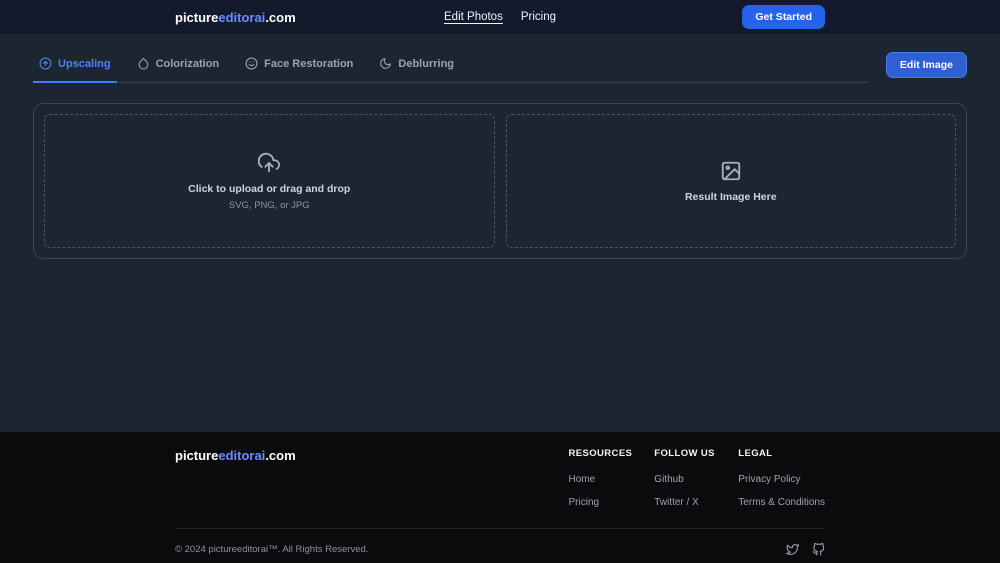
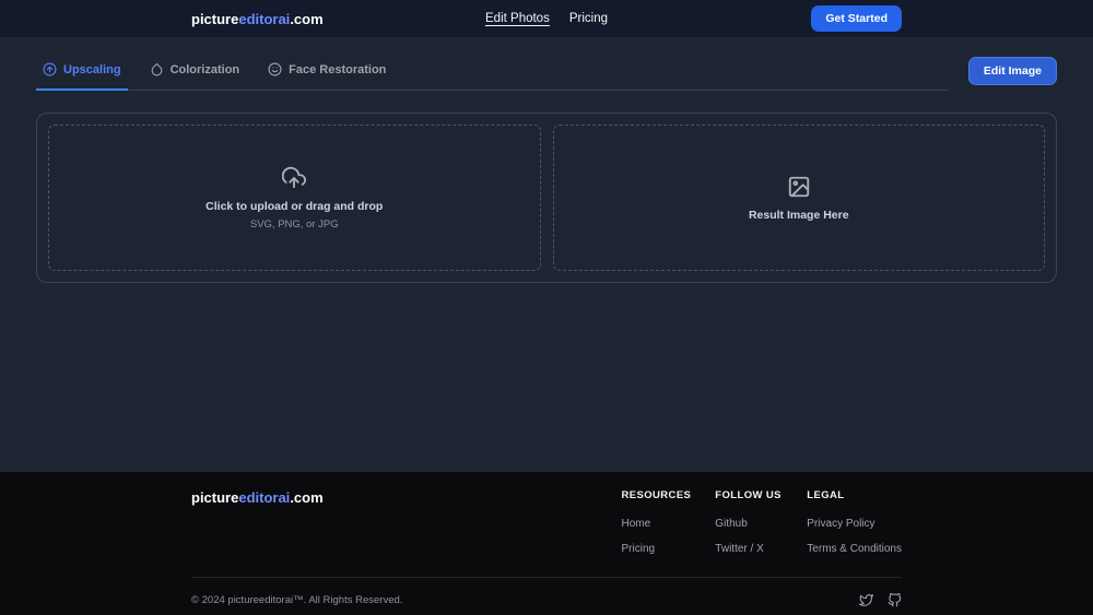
  pictureeditorai.com
  Edit Photos
  Pricing
  Get Started
  Upscaling
  Colorization
  Face Restoration
- Deblurring
  Edit Image
  Click to upload or drag and drop
  SVG, PNG, or JPG
  Result Image Here
  pictureeditorai.com
  RESOURCES
  Home
  Pricing
  FOLLOW US
  Github
  Twitter / X
  LEGAL
  Privacy Policy
  Terms & Conditions
  © 2024 pictureeditorai™. All Rights Reserved.
